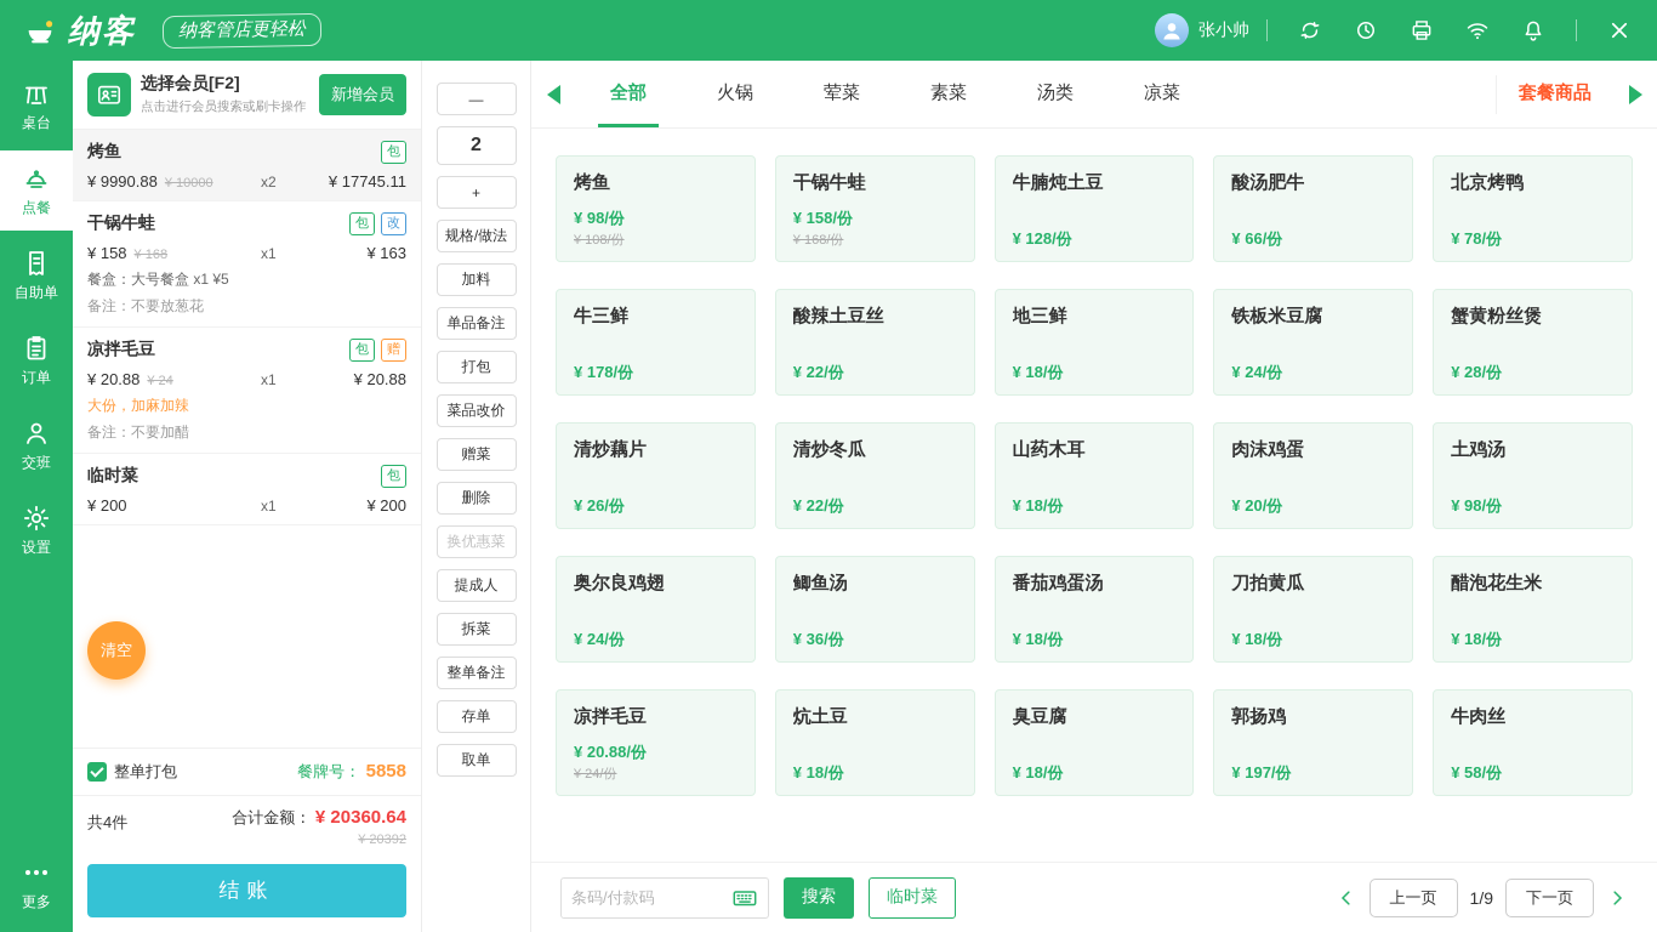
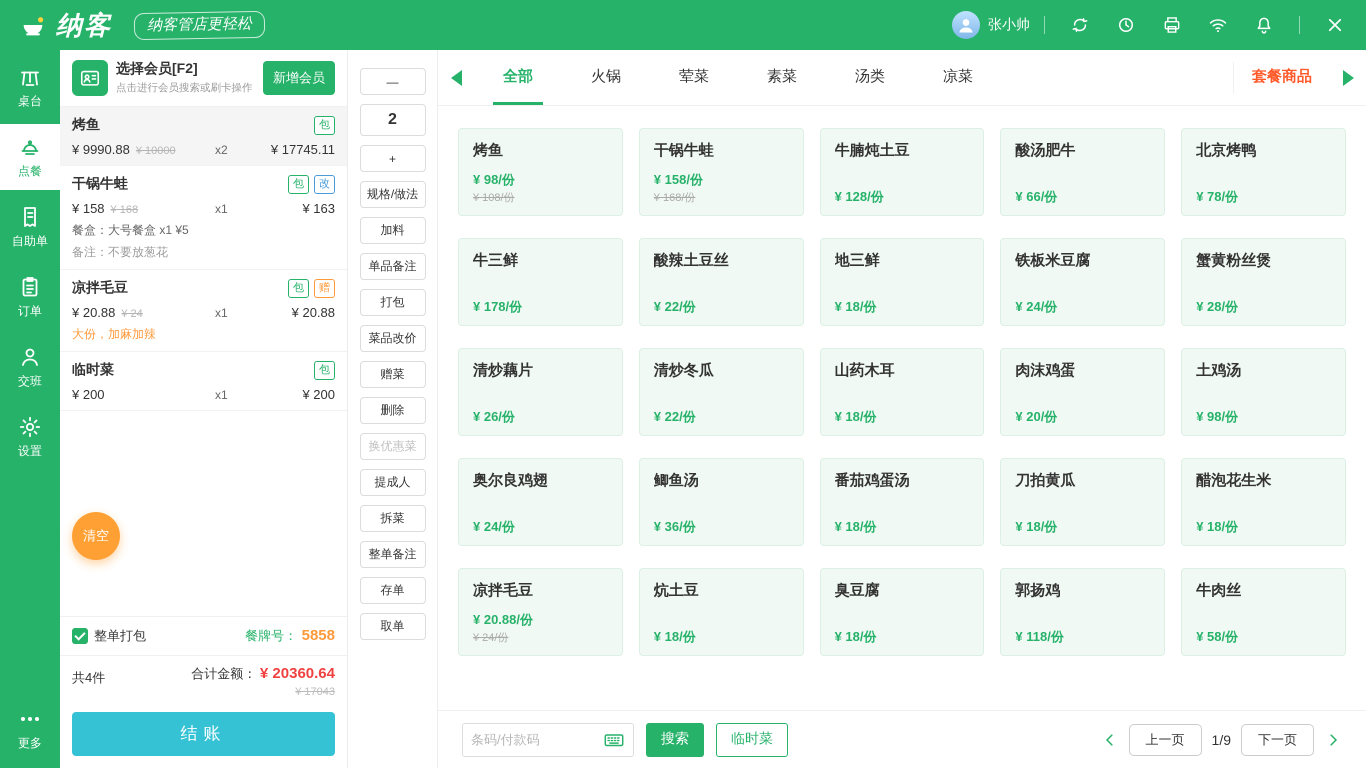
  纳客
  纳客管店更轻松
  张小帅
  桌台
  点餐
  自助单
  订单
  交班
  设置
  更多
  选择会员[F2]
  点击进行会员搜索或刷卡操作
  新增会员
  烤鱼
  包
  ¥ 9990.88
  ¥ 10000
  x2
  ¥ 17745.11
  干锅牛蛙
  包
  改
  ¥ 158
  ¥ 168
  x1
  ¥ 163
  餐盒：大号餐盒 x1 ¥5
  备注：不要放葱花
  凉拌毛豆
  包
  赠
  ¥ 20.88
  ¥ 24
  x1
  ¥ 20.88
  大份，加麻加辣
- 备注：不要加醋
  临时菜
  包
  ¥ 200
  x1
  ¥ 200
  清空
  整单打包
  餐牌号： 5858
  共4件
  合计金额： ¥ 20360.64
- ¥ 20392
+ ¥ 17043
  结账
  —
  2
  +
  规格/做法
  加料
  单品备注
  打包
  菜品改价
  赠菜
  删除
  换优惠菜
  提成人
  拆菜
  整单备注
  存单
  取单
  全部
  火锅
  荤菜
  素菜
  汤类
  凉菜
  套餐商品
  烤鱼
  ¥ 98/份
  ¥ 108/份
  干锅牛蛙
  ¥ 158/份
  ¥ 168/份
  牛腩炖土豆
  ¥ 128/份
  酸汤肥牛
  ¥ 66/份
  北京烤鸭
  ¥ 78/份
  牛三鲜
  ¥ 178/份
  酸辣土豆丝
  ¥ 22/份
  地三鲜
  ¥ 18/份
  铁板米豆腐
  ¥ 24/份
  蟹黄粉丝煲
  ¥ 28/份
  清炒藕片
  ¥ 26/份
  清炒冬瓜
  ¥ 22/份
  山药木耳
  ¥ 18/份
  肉沫鸡蛋
  ¥ 20/份
  土鸡汤
  ¥ 98/份
  奥尔良鸡翅
  ¥ 24/份
  鲫鱼汤
  ¥ 36/份
  番茄鸡蛋汤
  ¥ 18/份
  刀拍黄瓜
  ¥ 18/份
  醋泡花生米
  ¥ 18/份
  凉拌毛豆
  ¥ 20.88/份
  ¥ 24/份
  炕土豆
  ¥ 18/份
  臭豆腐
  ¥ 18/份
  郭扬鸡
- ¥ 197/份
+ ¥ 118/份
  牛肉丝
  ¥ 58/份
  条码/付款码
  搜索
  临时菜
  上一页
  1/9
  下一页
